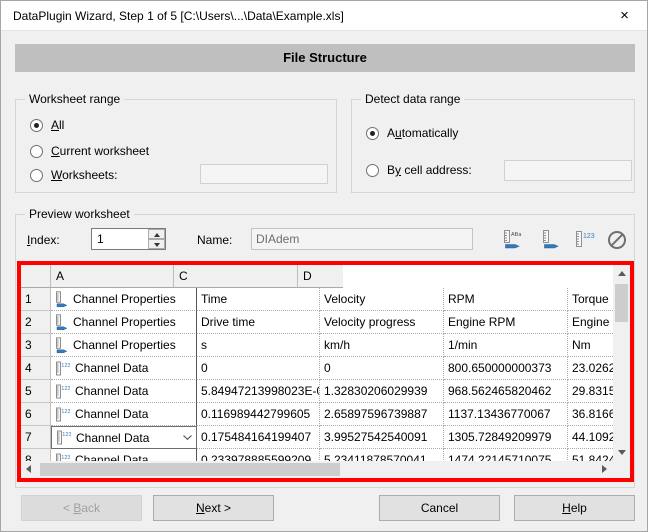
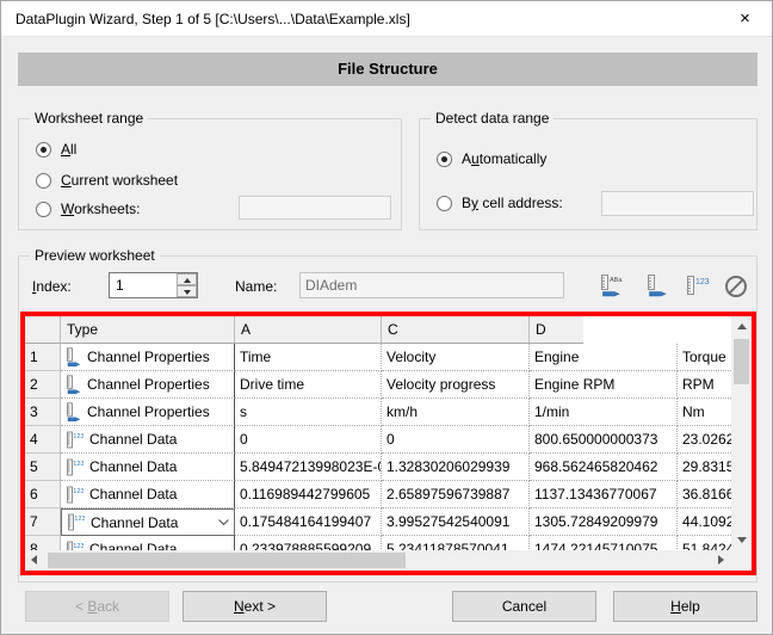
  DataPlugin Wizard, Step 1 of 5 [C:\Users\...\Data\Example.xls]
  ×
  File Structure
  Worksheet range
  All
  Current worksheet
  Worksheets:
  Detect data range
  Automatically
  By cell address:
  Preview worksheet
  Index:
  1
  Name:
  DIAdem
+ Type
  A
  C
  D
  1
  Channel Properties
  Time
  Velocity
- RPM
+ Engine
  Torque
  2
  Channel Properties
  Drive time
  Velocity progress
  Engine RPM
- Engine
+ RPM
  3
  Channel Properties
  s
  km/h
  1/min
  Nm
  4
  Channel Data
  0
  0
  800.650000000373
  23.026
  5
  Channel Data
  5.84947213998023E-0
  1.32830206029939
  968.562465820462
  29.831
  6
  Channel Data
  0.116989442799605
  2.65897596739887
  1137.13436770067
  36.816
  7
  Channel Data
  0.175484164199407
  3.99527542540091
  1305.72849209979
  44.109
  8
  Channel Data
  0.233978885599209
  5.23411878570041
  1474.22145710075
  51.842
  < Back
  Next >
  Cancel
  Help
